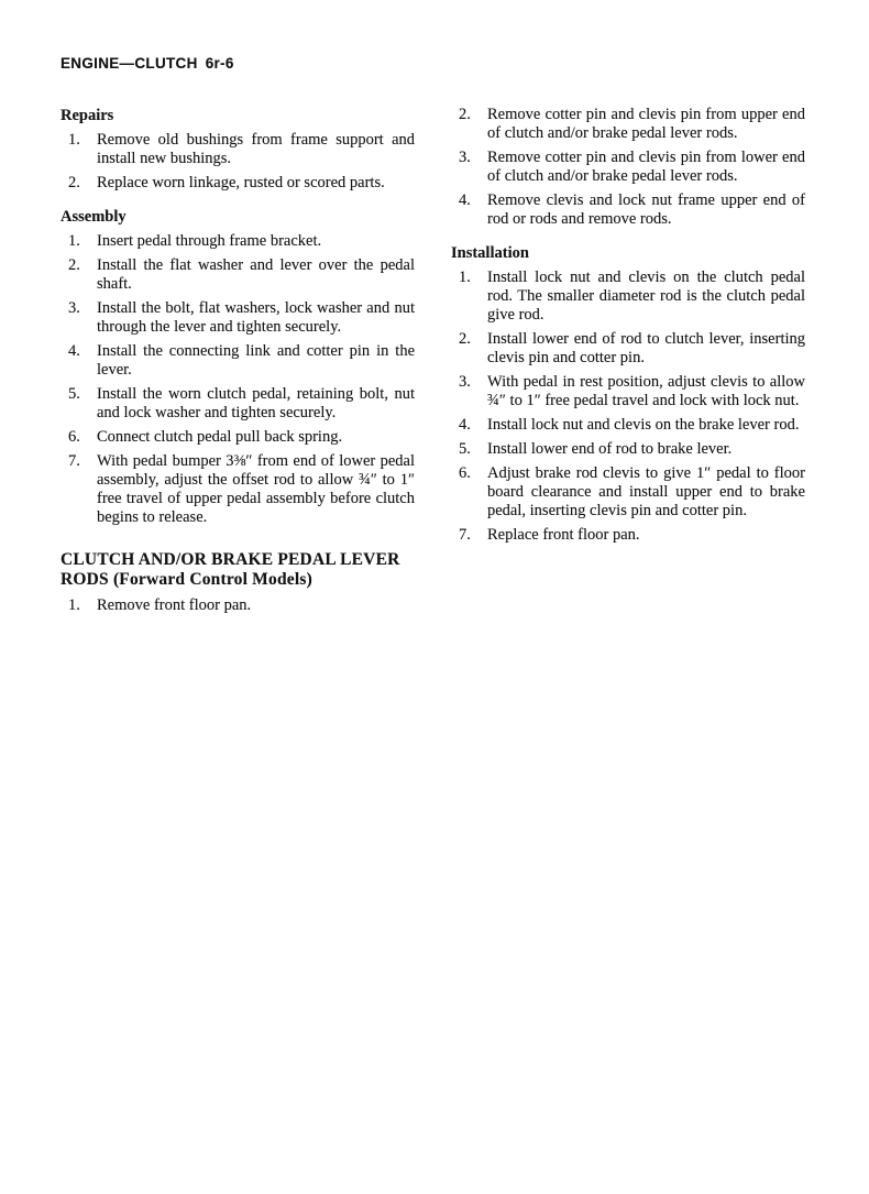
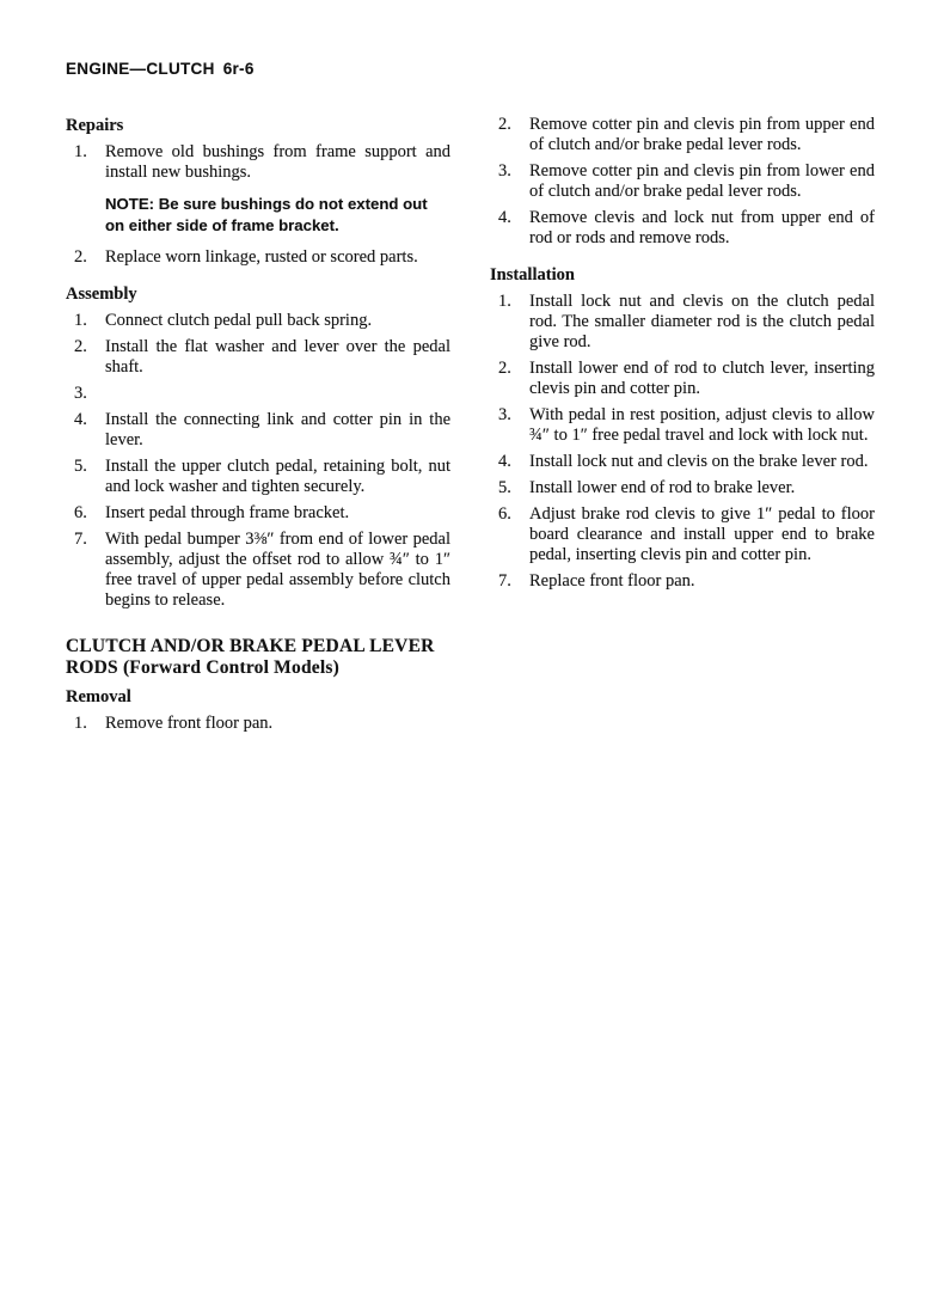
  ENGINE—CLUTCH 6r-6
  Repairs
  1.
  Remove old bushings from frame support and install new bushings.
+ NOTE: Be sure bushings do not extend out on either side of frame bracket.
  2.
  Replace worn linkage, rusted or scored parts.
  Assembly
  1.
- Insert pedal through frame bracket.
+ Connect clutch pedal pull back spring.
  2.
  Install the flat washer and lever over the pedal shaft.
  3.
- Install the bolt, flat washers, lock washer and nut through the lever and tighten securely.
  4.
  Install the connecting link and cotter pin in the lever.
  5.
- Install the worn clutch pedal, retaining bolt, nut and lock washer and tighten securely.
+ Install the upper clutch pedal, retaining bolt, nut and lock washer and tighten securely.
  6.
- Connect clutch pedal pull back spring.
+ Insert pedal through frame bracket.
  7.
  With pedal bumper 3⅜″ from end of lower pedal assembly, adjust the offset rod to allow ¾″ to 1″ free travel of upper pedal assembly before clutch begins to release.
  CLUTCH AND/OR BRAKE PEDAL LEVER RODS (Forward Control Models)
+ Removal
  1.
  Remove front floor pan.
  2.
  Remove cotter pin and clevis pin from upper end of clutch and/or brake pedal lever rods.
  3.
  Remove cotter pin and clevis pin from lower end of clutch and/or brake pedal lever rods.
  4.
- Remove clevis and lock nut frame upper end of rod or rods and remove rods.
+ Remove clevis and lock nut from upper end of rod or rods and remove rods.
  Installation
  1.
  Install lock nut and clevis on the clutch pedal rod. The smaller diameter rod is the clutch pedal give rod.
  2.
  Install lower end of rod to clutch lever, inserting clevis pin and cotter pin.
  3.
  With pedal in rest position, adjust clevis to allow ¾″ to 1″ free pedal travel and lock with lock nut.
  4.
  Install lock nut and clevis on the brake lever rod.
  5.
  Install lower end of rod to brake lever.
  6.
  Adjust brake rod clevis to give 1″ pedal to floor board clearance and install upper end to brake pedal, inserting clevis pin and cotter pin.
  7.
  Replace front floor pan.
